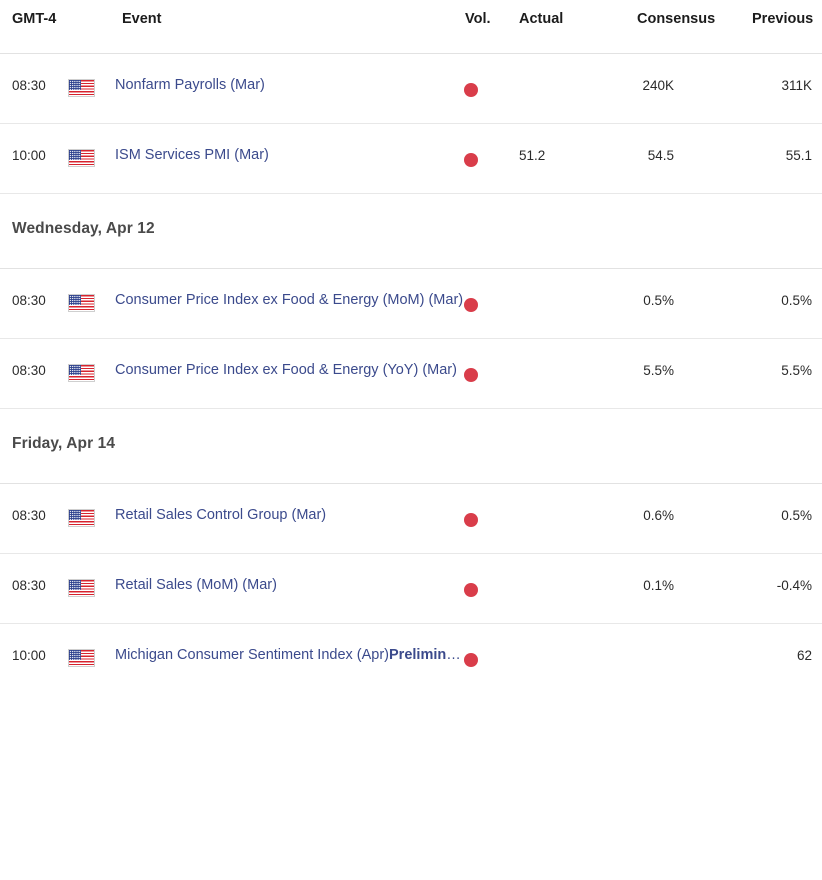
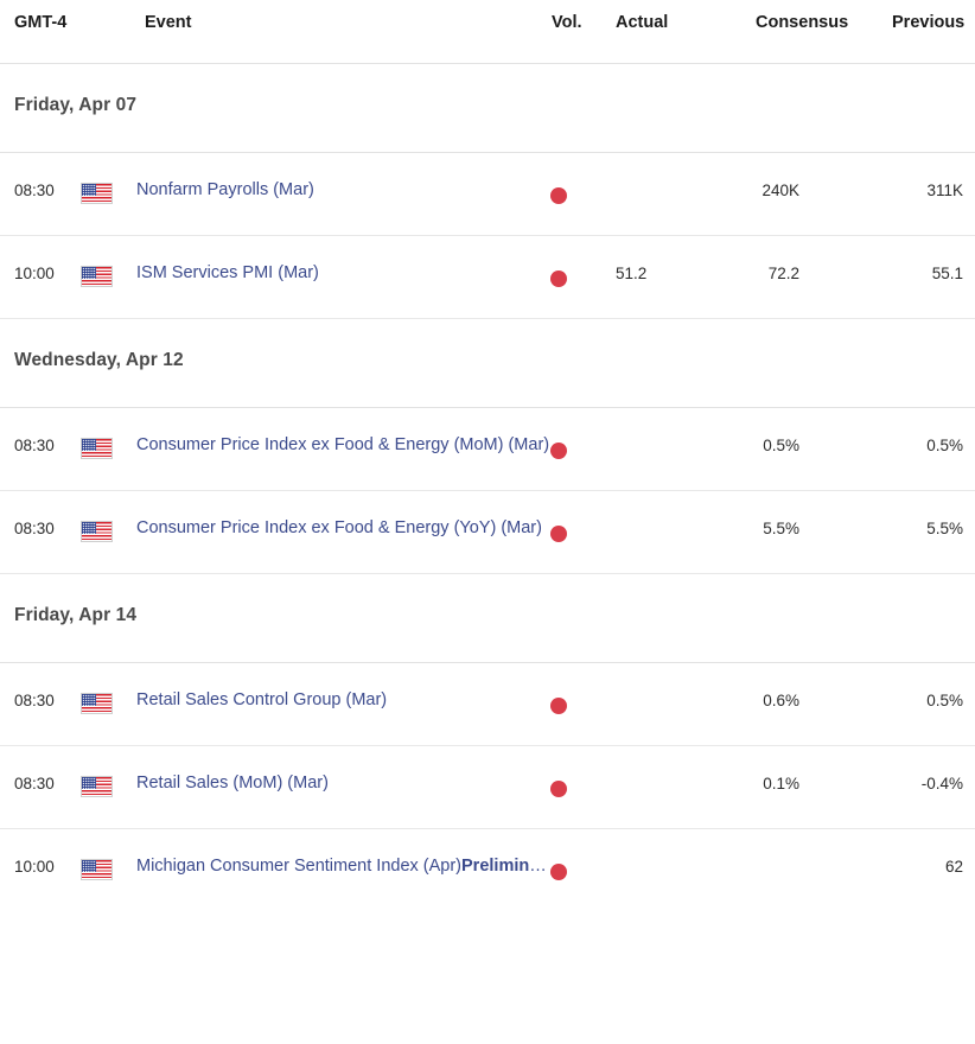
  GMT-4
  Event
  Vol.
  Actual
  Consensus
  Previous
+ Friday, Apr 07
  08:30
  Nonfarm Payrolls (Mar)
  240K
  311K
  10:00
  ISM Services PMI (Mar)
  51.2
- 54.5
+ 72.2
  55.1
  Wednesday, Apr 12
  08:30
  Consumer Price Index ex Food & Energy (MoM) (Mar)
  0.5%
  0.5%
  08:30
  Consumer Price Index ex Food & Energy (YoY) (Mar)
  5.5%
  5.5%
  Friday, Apr 14
  08:30
  Retail Sales Control Group (Mar)
  0.6%
  0.5%
  08:30
  Retail Sales (MoM) (Mar)
  0.1%
  -0.4%
  10:00
  Michigan Consumer Sentiment Index (Apr)Preliminary
  62
